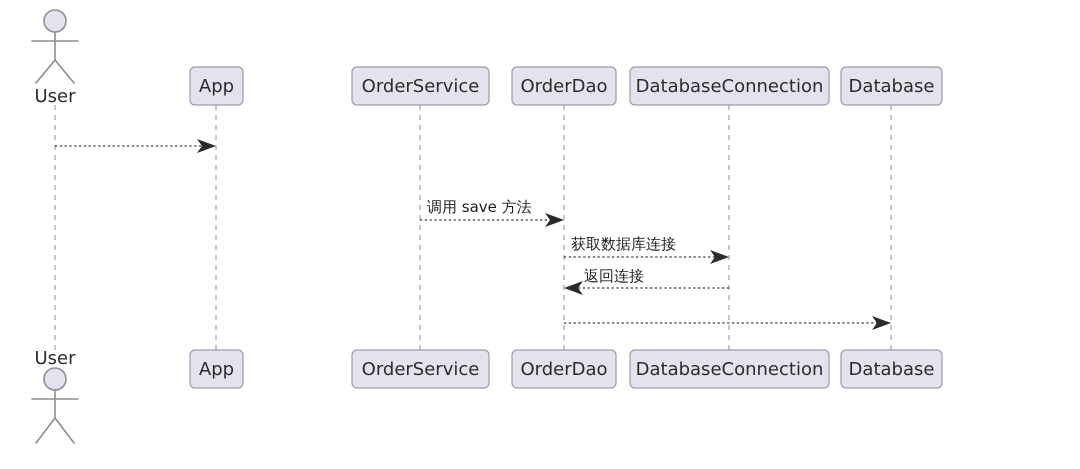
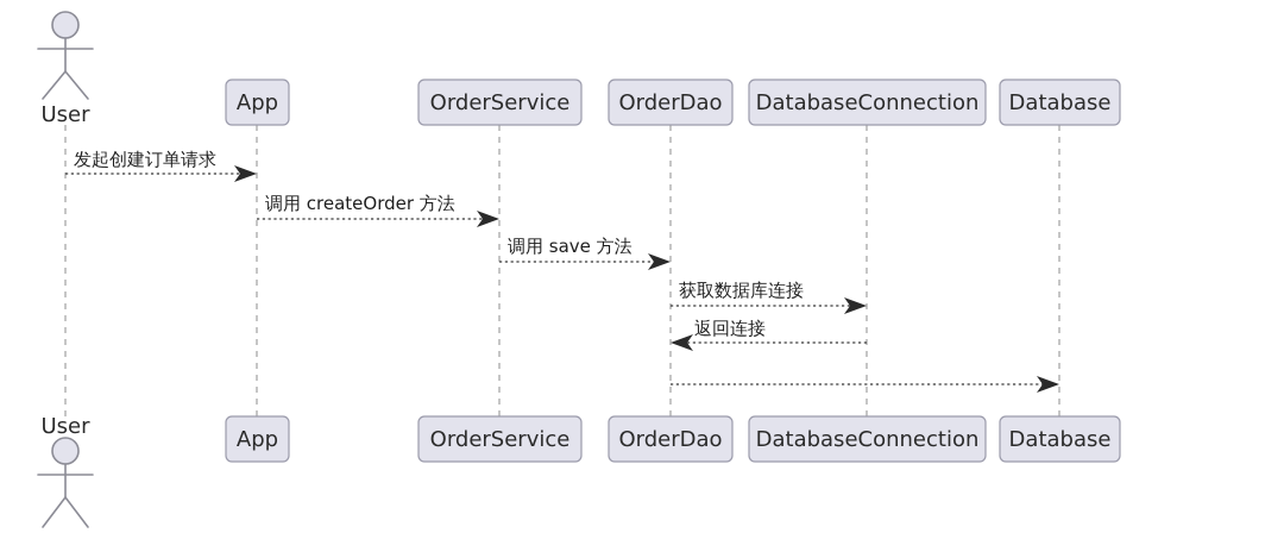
  User
  App
  OrderService
  OrderDao
  DatabaseConnection
  Database
  User
  App
  OrderService
  OrderDao
  DatabaseConnection
  Database
+ 发起创建订单请求
+ 调用 createOrder 方法
  调用 save 方法
  获取数据库连接
  返回连接
